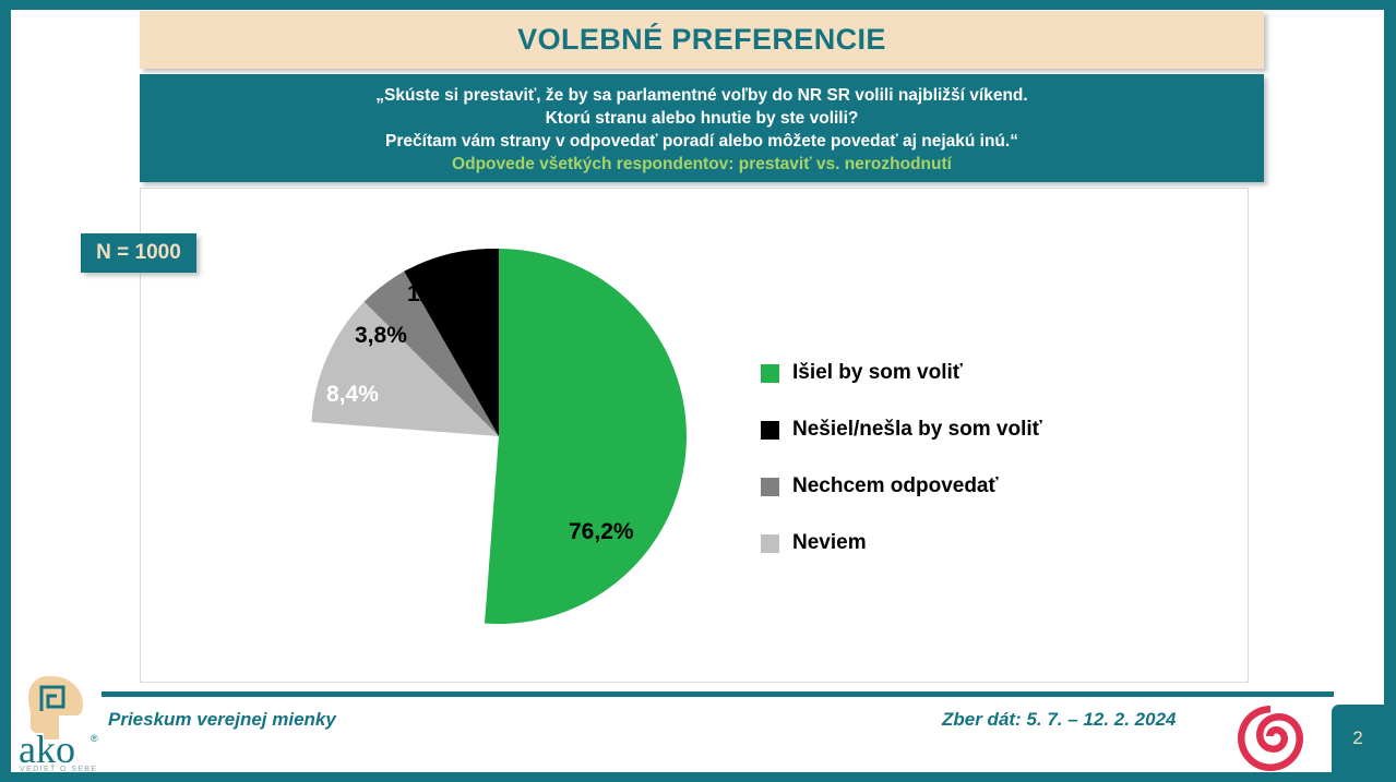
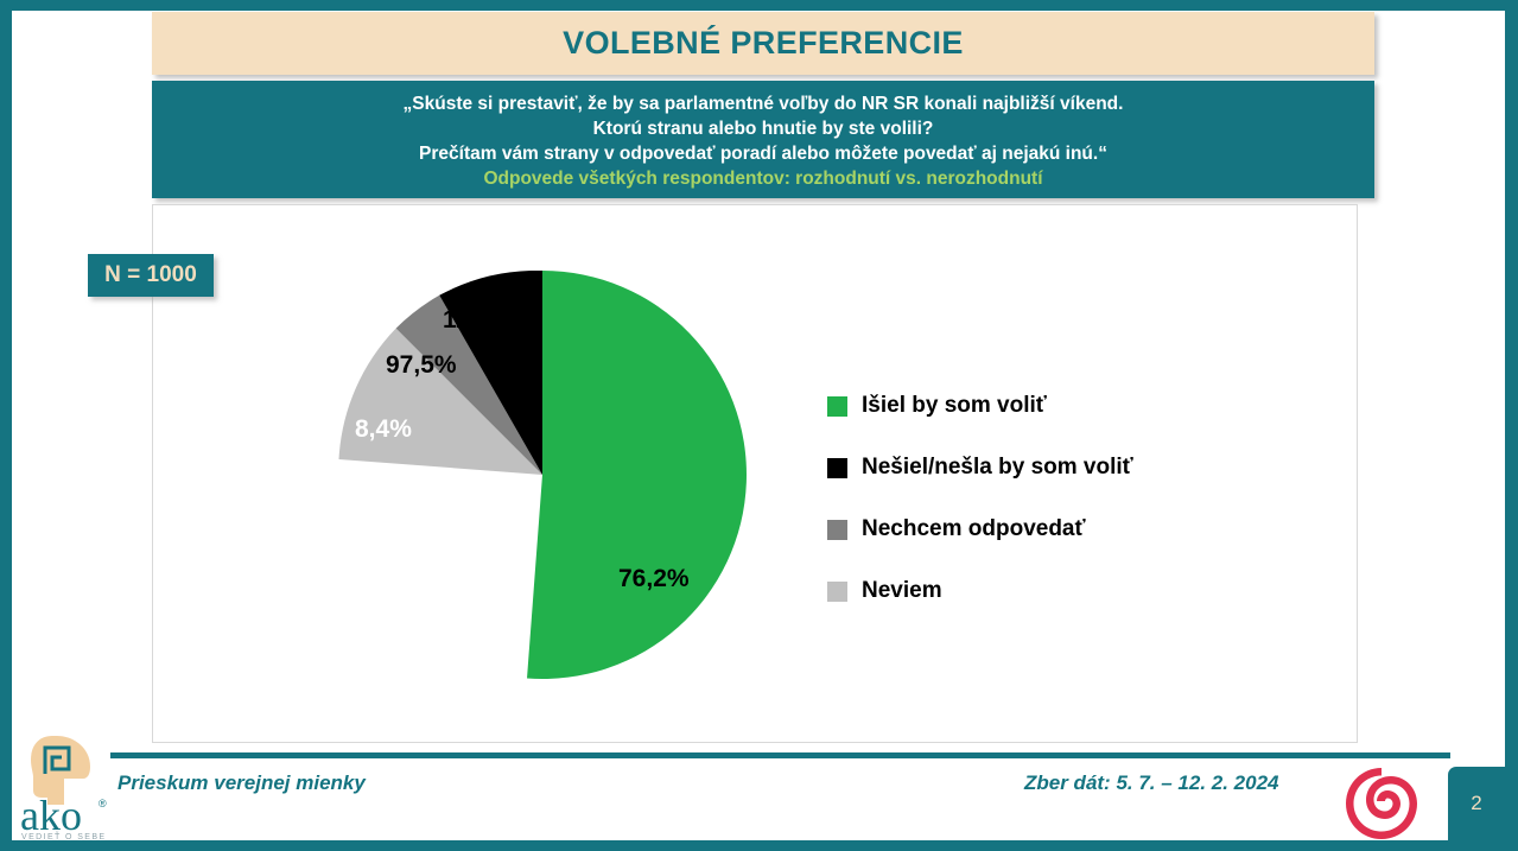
  VOLEBNÉ PREFERENCIE
- „Skúste si prestaviť, že by sa parlamentné voľby do NR SR volili najbližší víkend.
+ „Skúste si prestaviť, že by sa parlamentné voľby do NR SR konali najbližší víkend.
  Ktorú stranu alebo hnutie by ste volili?
  Prečítam vám strany v odpovedať poradí alebo môžete povedať aj nejakú inú.“
- Odpovede všetkých respondentov: prestaviť vs. nerozhodnutí
+ Odpovede všetkých respondentov: rozhodnutí vs. nerozhodnutí
  N = 1000
  76,2%
  8,4%
- 3,8%
+ 97,5%
  11,6%
  Išiel by som voliť
  Nešiel/nešla by som voliť
  Nechcem odpovedať
  Neviem
  Prieskum verejnej mienky
  Zber dát: 5. 7. – 12. 2. 2024
  ako
  ®
  2
